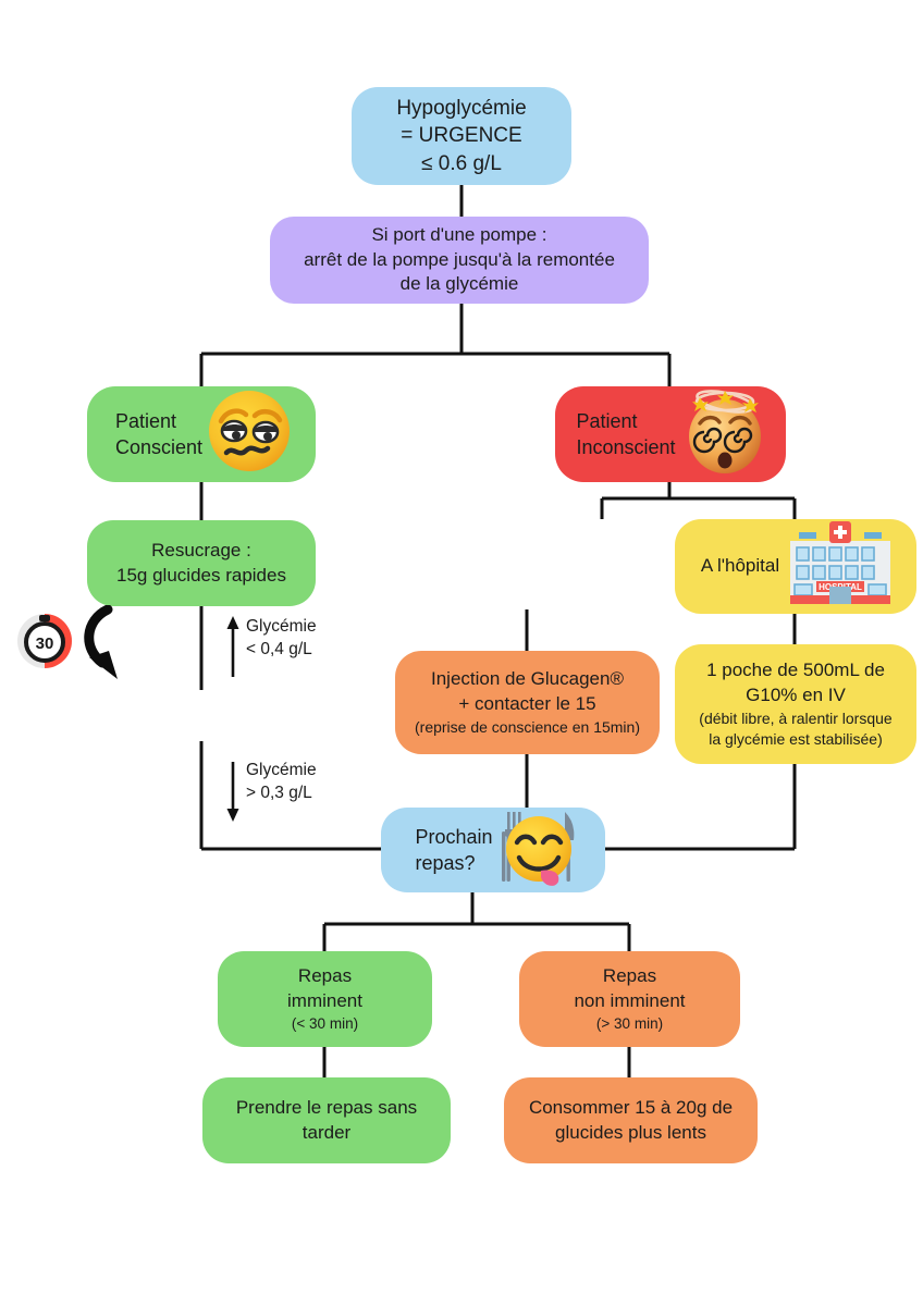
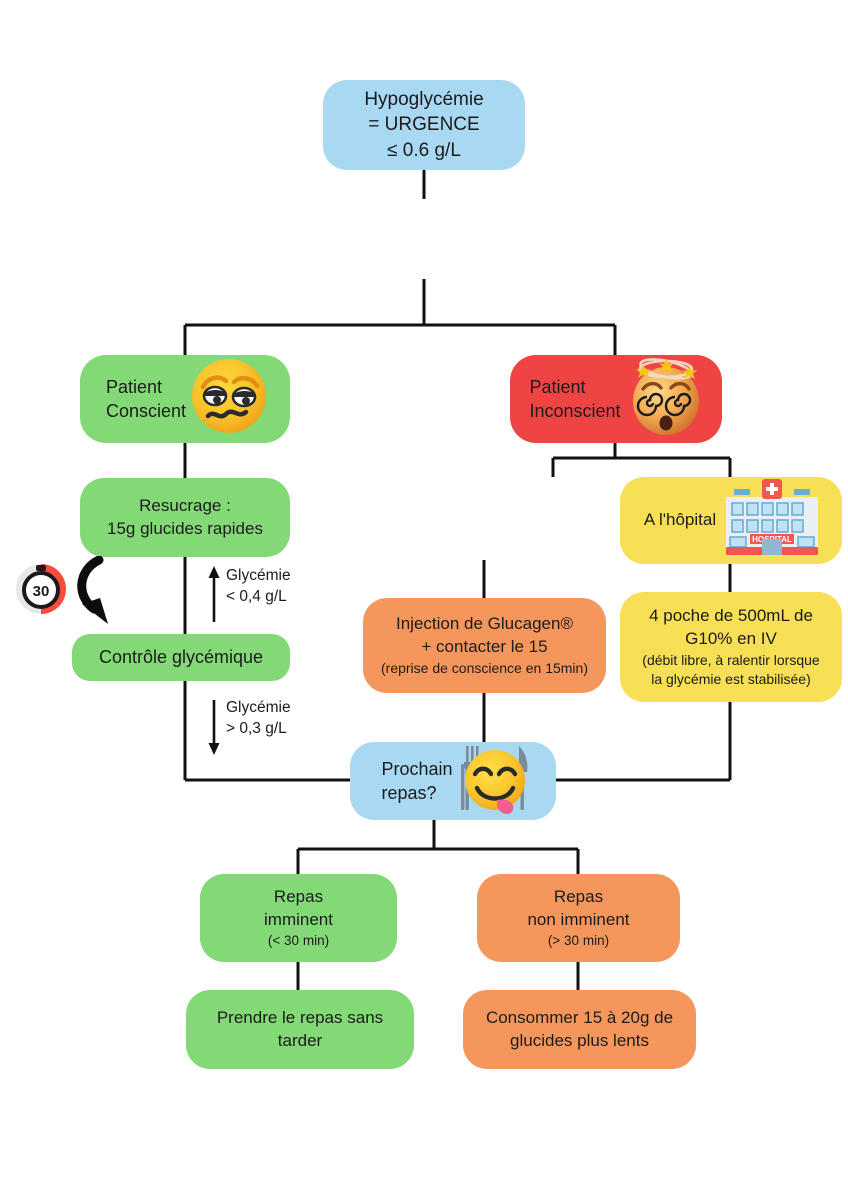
  30
  Glycémie
  < 0,4 g/L
  Glycémie
  > 0,3 g/L
  Hypoglycémie
  = URGENCE
  ≤ 0.6 g/L
- Si port d'une pompe :
- arrêt de la pompe jusqu'à la remontée
- de la glycémie
  Patient
  Conscient
  Patient
  Inconscient
  Resucrage :
  15g glucides rapides
+ Contrôle glycémique
  A l'hôpital
  Injection de Glucagen®
  + contacter le 15
  (reprise de conscience en 15min)
- 1 poche de 500mL de
+ 4 poche de 500mL de
  G10% en IV
  (débit libre, à ralentir lorsque
  la glycémie est stabilisée)
  Prochain
  repas?
  Repas
  imminent
  (< 30 min)
  Repas
  non imminent
  (> 30 min)
  Prendre le repas sans
  tarder
  Consommer 15 à 20g de
  glucides plus lents
